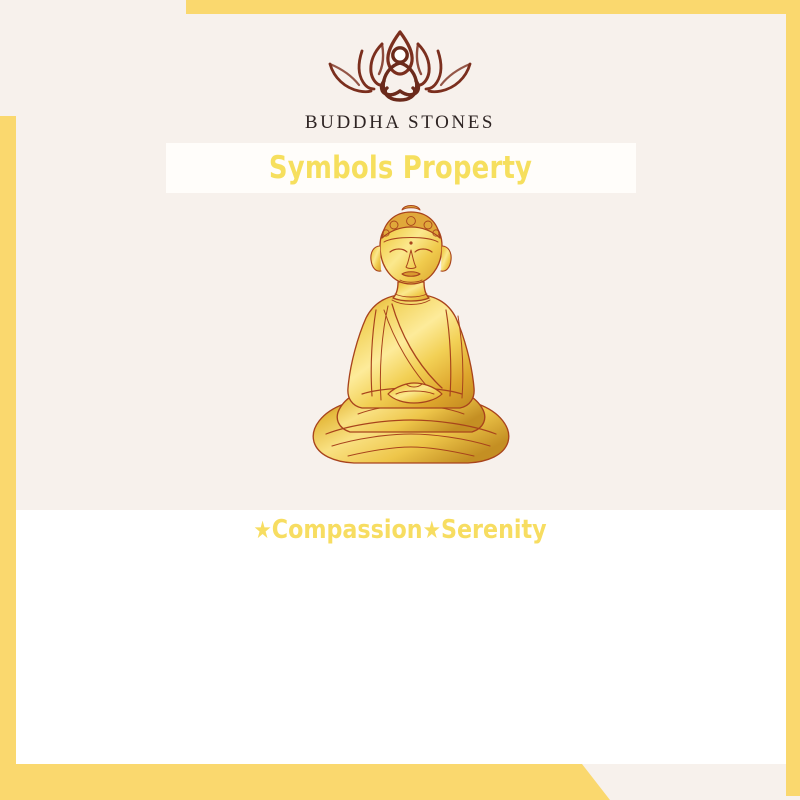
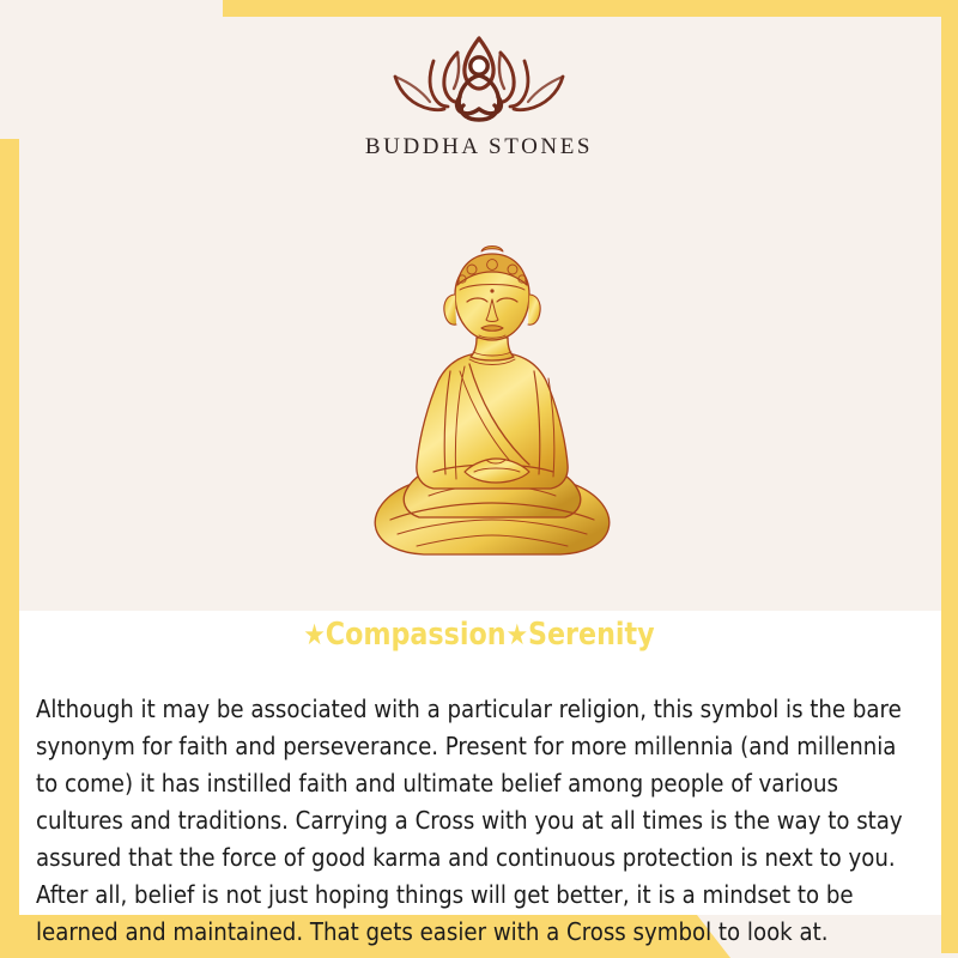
  BUDDHA STONES
- Symbols Property
  ★Compassion★Serenity
+ Although it may be associated with a particular religion, this symbol is the bare synonym for faith and perseverance. Present for more millennia (and millennia to come) it has instilled faith and ultimate belief among people of various cultures and traditions. Carrying a Cross with you at all times is the way to stay assured that the force of good karma and continuous protection is next to you. After all, belief is not just hoping things will get better, it is a mindset to be learned and maintained. That gets easier with a Cross symbol to look at.
